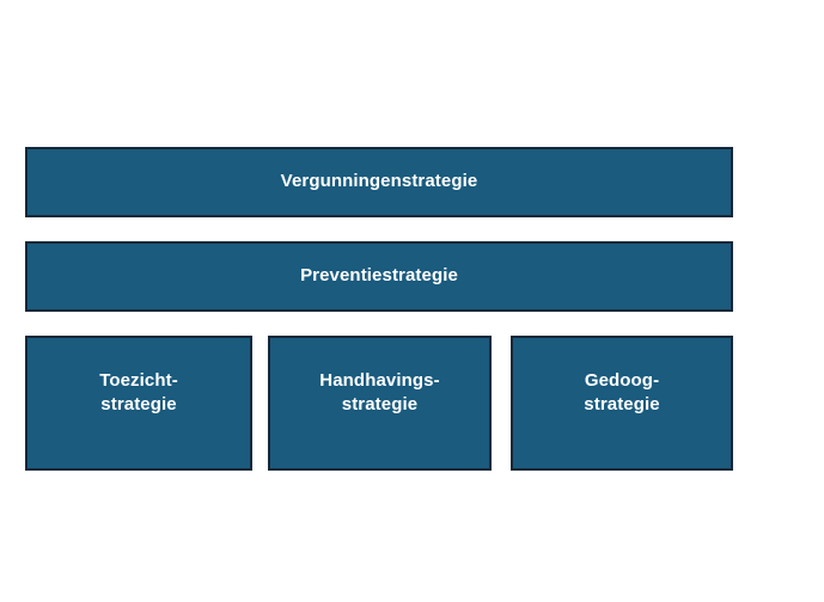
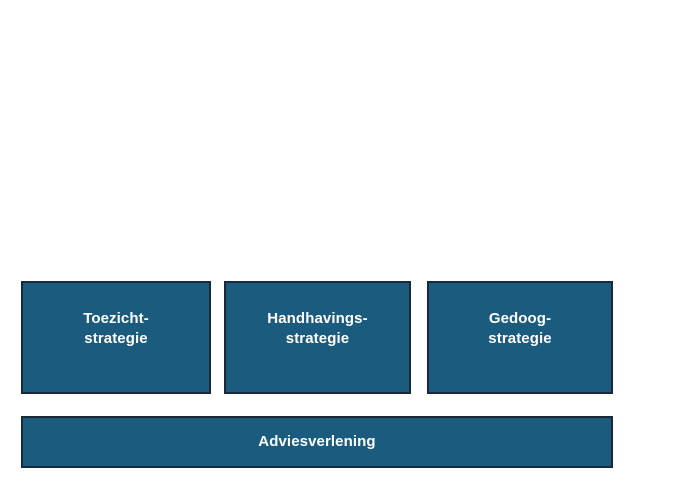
- Vergunningenstrategie
- Preventiestrategie
  Toezicht-
  strategie
  Handhavings-
  strategie
  Gedoog-
  strategie
+ Adviesverlening
